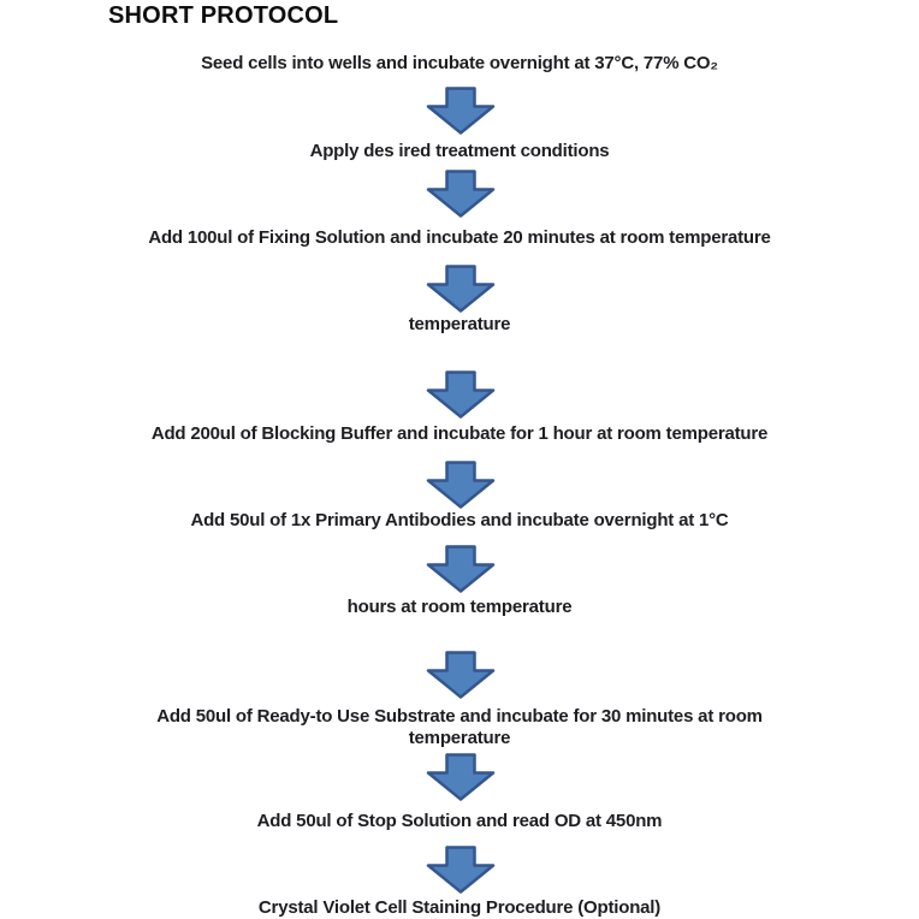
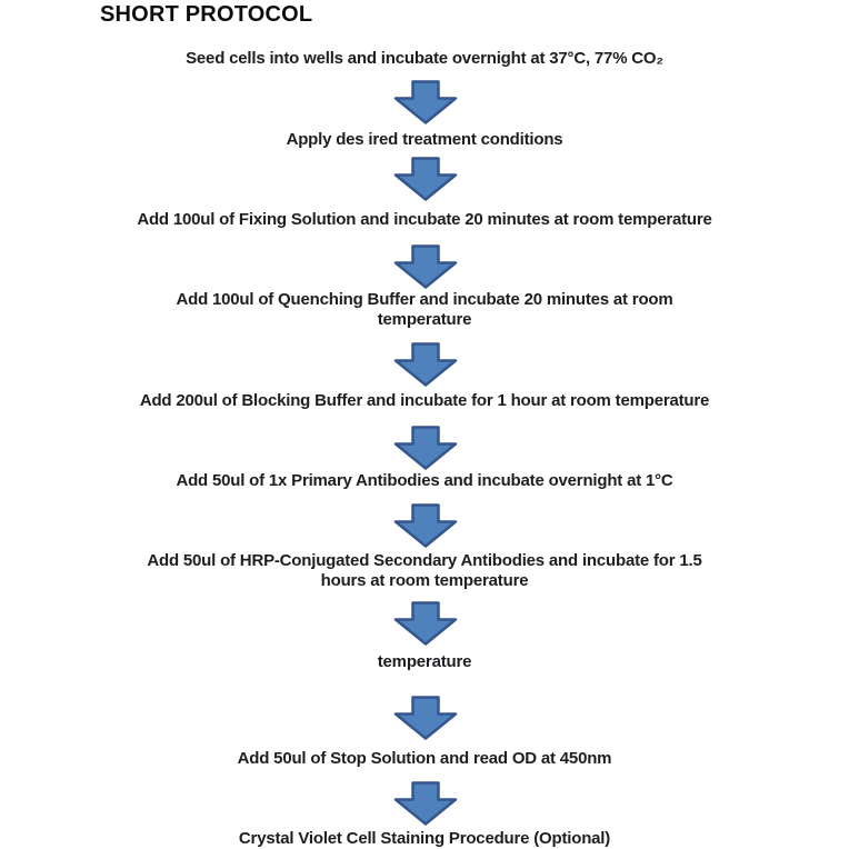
  SHORT PROTOCOL
  Seed cells into wells and incubate overnight at 37°C, 77% CO₂
  Apply des ired treatment conditions
  Add 100ul of Fixing Solution and incubate 20 minutes at room temperature
+ Add 100ul of Quenching Buffer and incubate 20 minutes at room
  temperature
  Add 200ul of Blocking Buffer and incubate for 1 hour at room temperature
  Add 50ul of 1x Primary Antibodies and incubate overnight at 1°C
+ Add 50ul of HRP-Conjugated Secondary Antibodies and incubate for 1.5
  hours at room temperature
- Add 50ul of Ready-to Use Substrate and incubate for 30 minutes at room
  temperature
  Add 50ul of Stop Solution and read OD at 450nm
  Crystal Violet Cell Staining Procedure (Optional)
